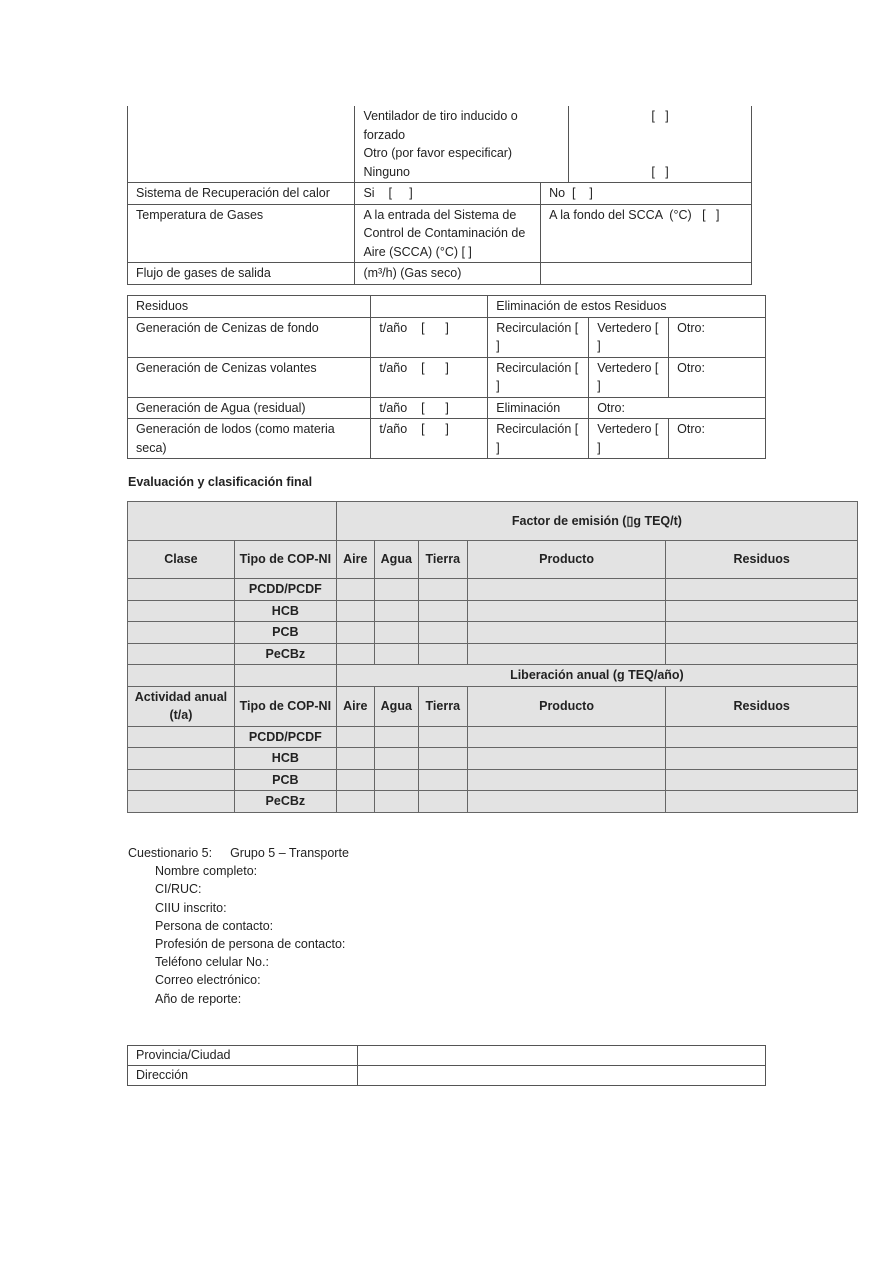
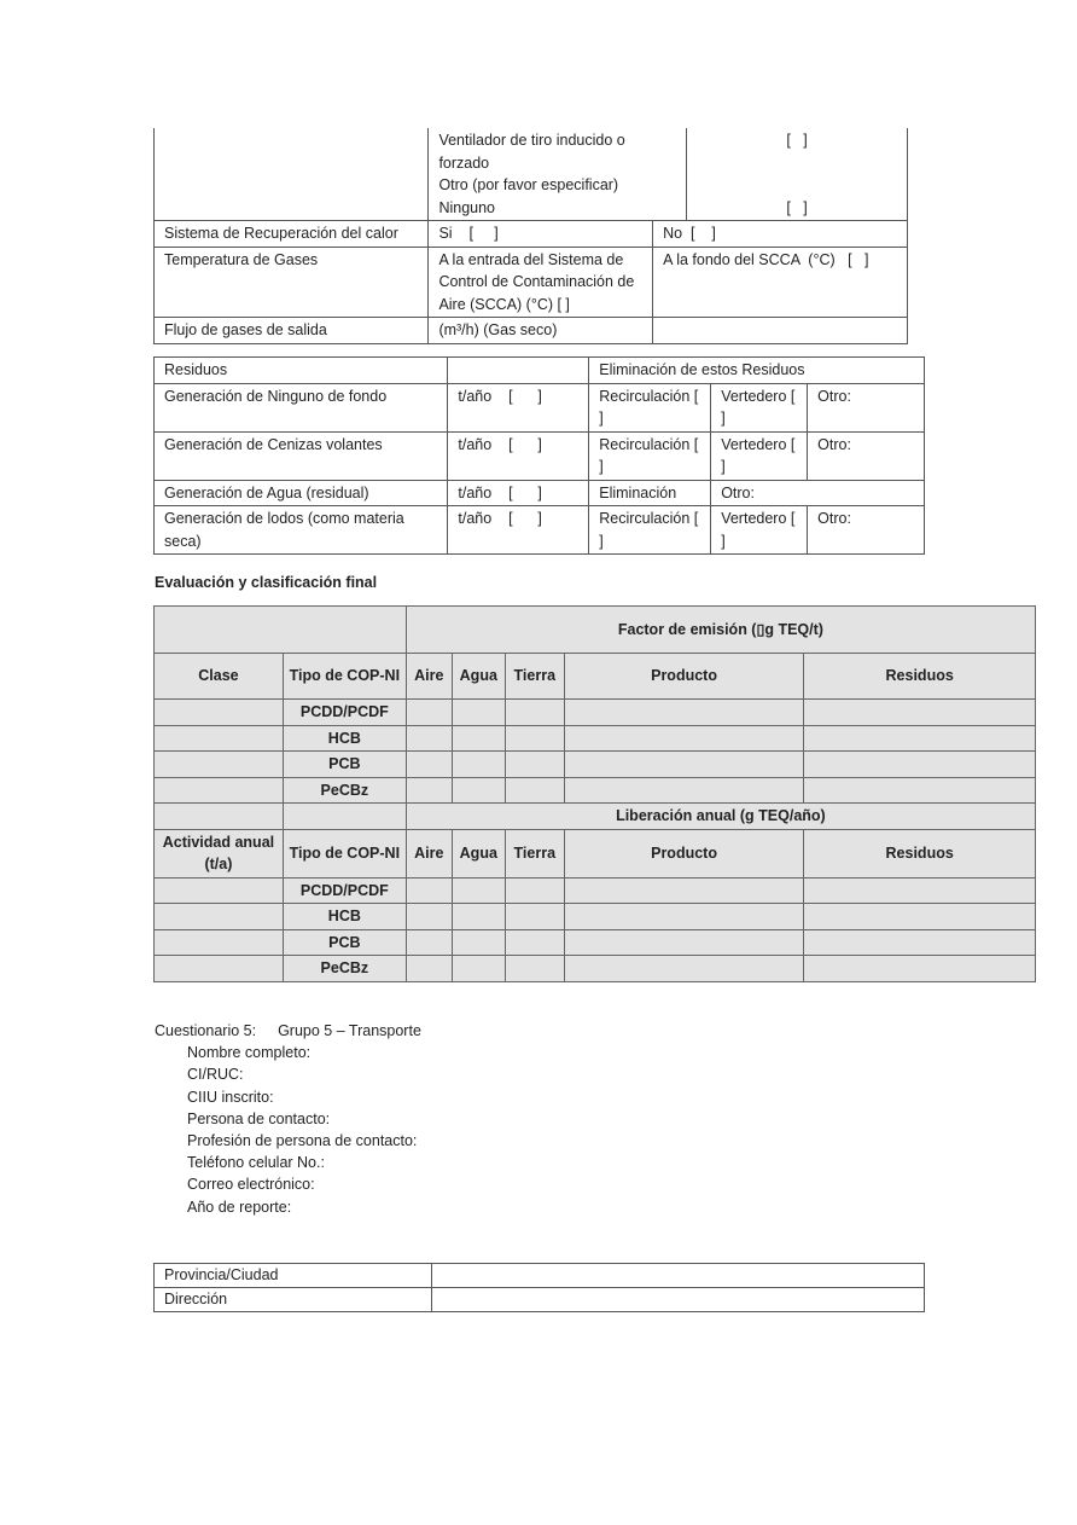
  	Ventilador de tiro inducido o forzado Otro (por favor especificar) Ninguno	[ ] [ ]
  Sistema de Recuperación del calor	Si [ ]	No [ ]
  Temperatura de Gases	A la entrada del Sistema de Control de Contaminación de Aire (SCCA) (°C) [ ]	A la fondo del SCCA (°C) [ ]
  Flujo de gases de salida	(m³/h) (Gas seco)
  Residuos		Eliminación de estos Residuos
- Generación de Cenizas de fondo	t/año [ ]	Recirculación [ ]	Vertedero [ ]	Otro:
+ Generación de Ninguno de fondo	t/año [ ]	Recirculación [ ]	Vertedero [ ]	Otro:
  Generación de Cenizas volantes	t/año [ ]	Recirculación [ ]	Vertedero [ ]	Otro:
  Generación de Agua (residual)	t/año [ ]	Eliminación	Otro:
  Generación de lodos (como materia seca)	t/año [ ]	Recirculación [ ]	Vertedero [ ]	Otro:
  Evaluación y clasificación final
  	Factor de emisión (▯g TEQ/t)
  Clase	Tipo de COP-NI	Aire	Agua	Tierra	Producto	Residuos
  	PCDD/PCDF
  	HCB
  	PCB
  	PeCBz
  		Liberación anual (g TEQ/año)
  Actividad anual (t/a)	Tipo de COP-NI	Aire	Agua	Tierra	Producto	Residuos
  	PCDD/PCDF
  	HCB
  	PCB
  	PeCBz
  Cuestionario 5: Grupo 5 – Transporte
  Nombre completo:
  CI/RUC:
  CIIU inscrito:
  Persona de contacto:
  Profesión de persona de contacto:
  Teléfono celular No.:
  Correo electrónico:
  Año de reporte:
  Provincia/Ciudad
  Dirección
